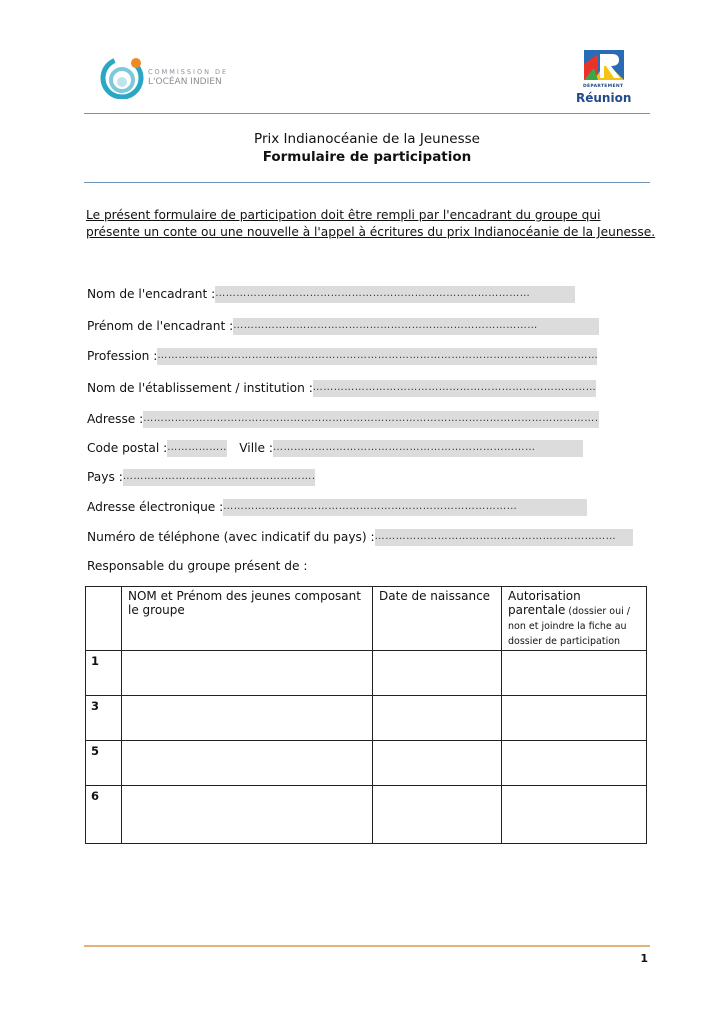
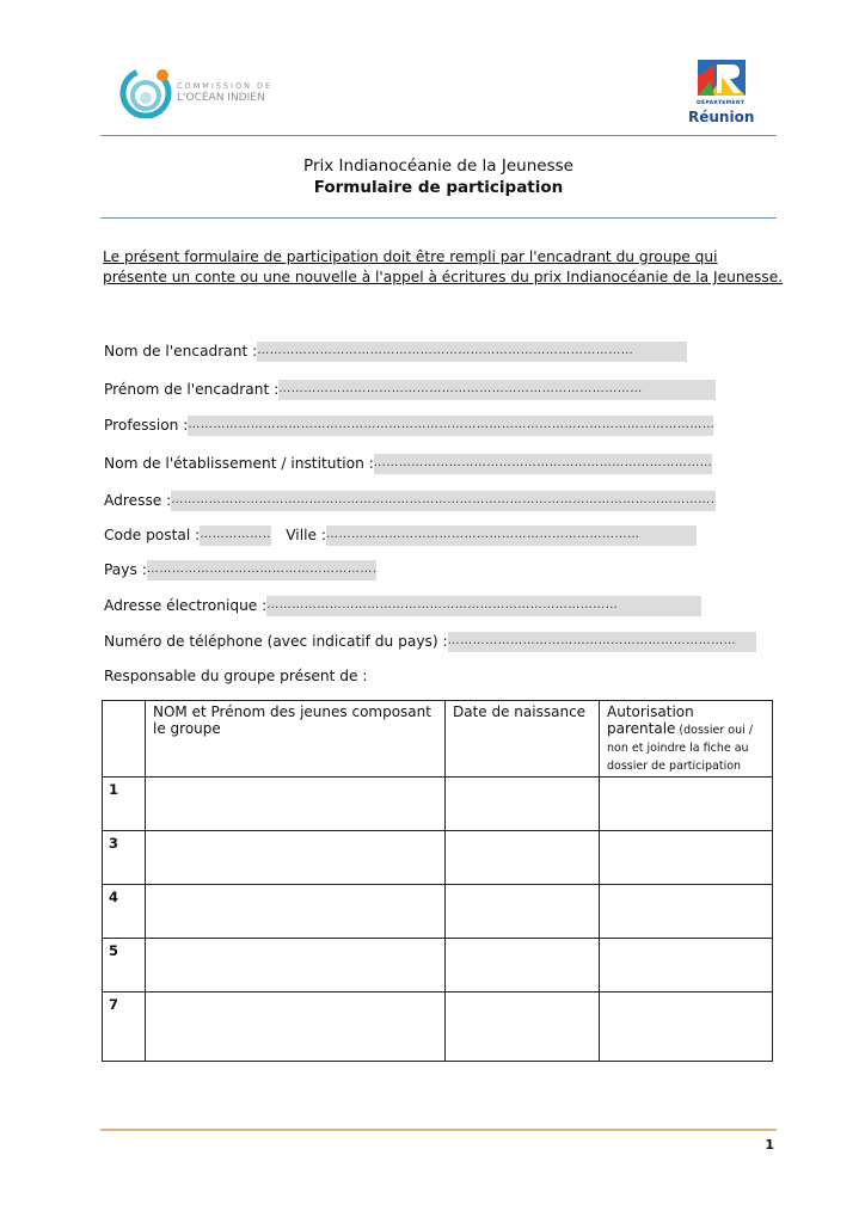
  COMMISSION DE
  L'OCÉAN INDIEN
  Réunion
  Prix Indianocéanie de la Jeunesse
  Formulaire de participation
  Le présent formulaire de participation doit être rempli par l'encadrant du groupe qui présente un conte ou une nouvelle à l'appel à écritures du prix Indianocéanie de la Jeunesse.
  Nom de l'encadrant : ………………………………………………………………………………
  Prénom de l'encadrant : ……………………………………………………………………………
  Profession : ………………………………………………………………………………………………………………
  Nom de l'établissement / institution : ………………………………………………………………………
  Adresse : …………………………………………………………………………………………………………………
  Code postal : ……………… Ville : …………………………………………………………………
  Pays : ………………………………………………
  Adresse électronique : …………………………………………………………………………
  Numéro de téléphone (avec indicatif du pays) : ……………………………………………………………
  Responsable du groupe présent de :
  	NOM et Prénom des jeunes composant le groupe	Date de naissance	Autorisation parentale (dossier oui / non et joindre la fiche au dossier de participation
  1
  3
+ 4
  5
- 6
+ 7
  1
